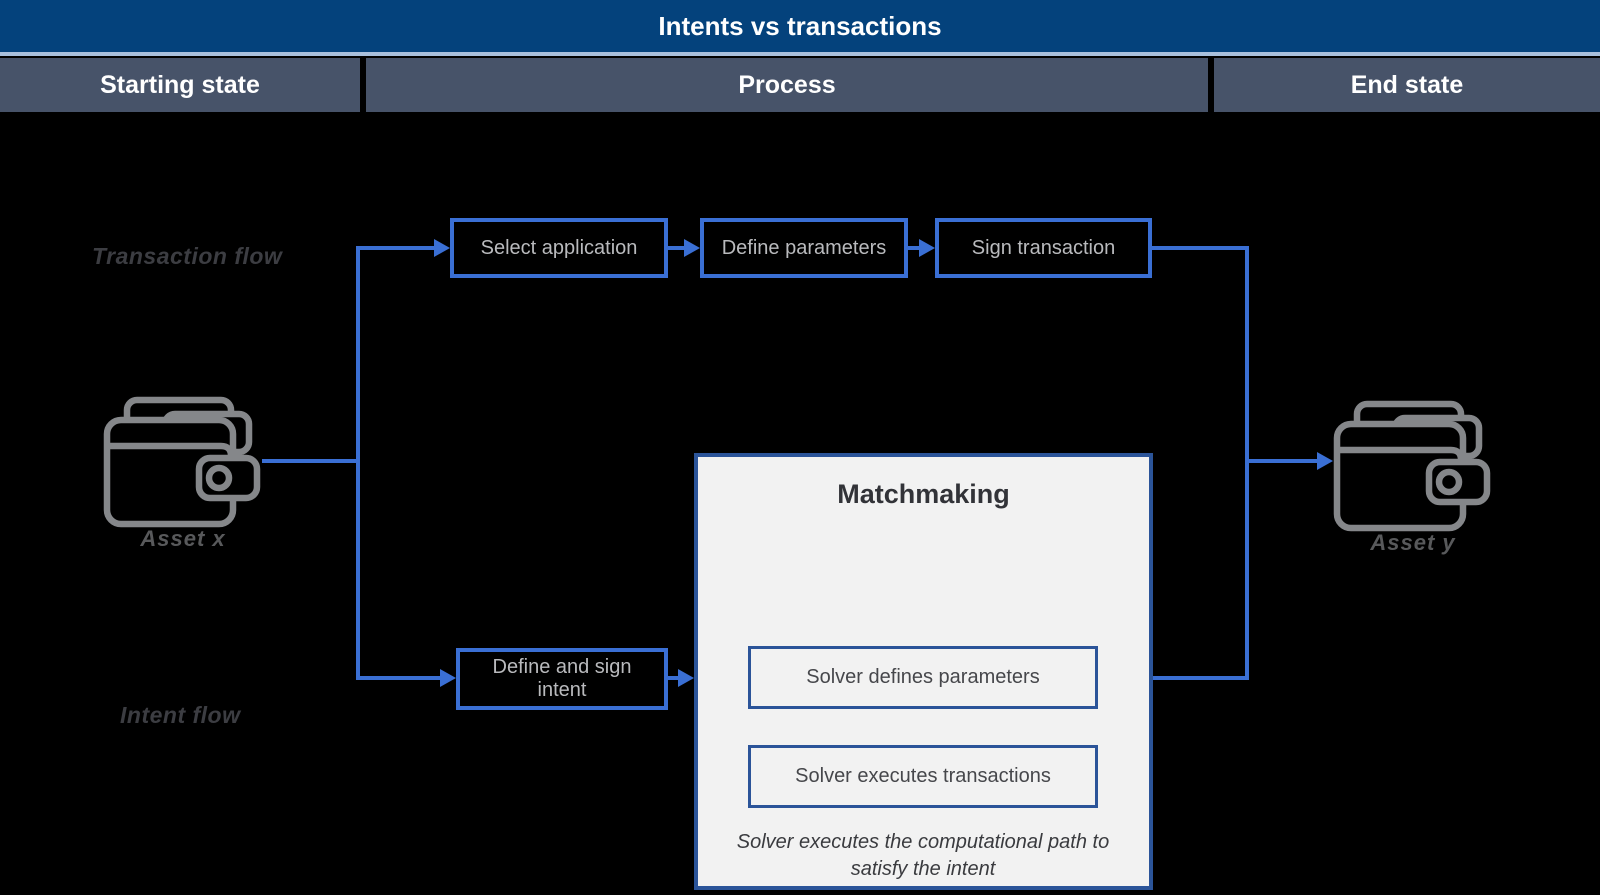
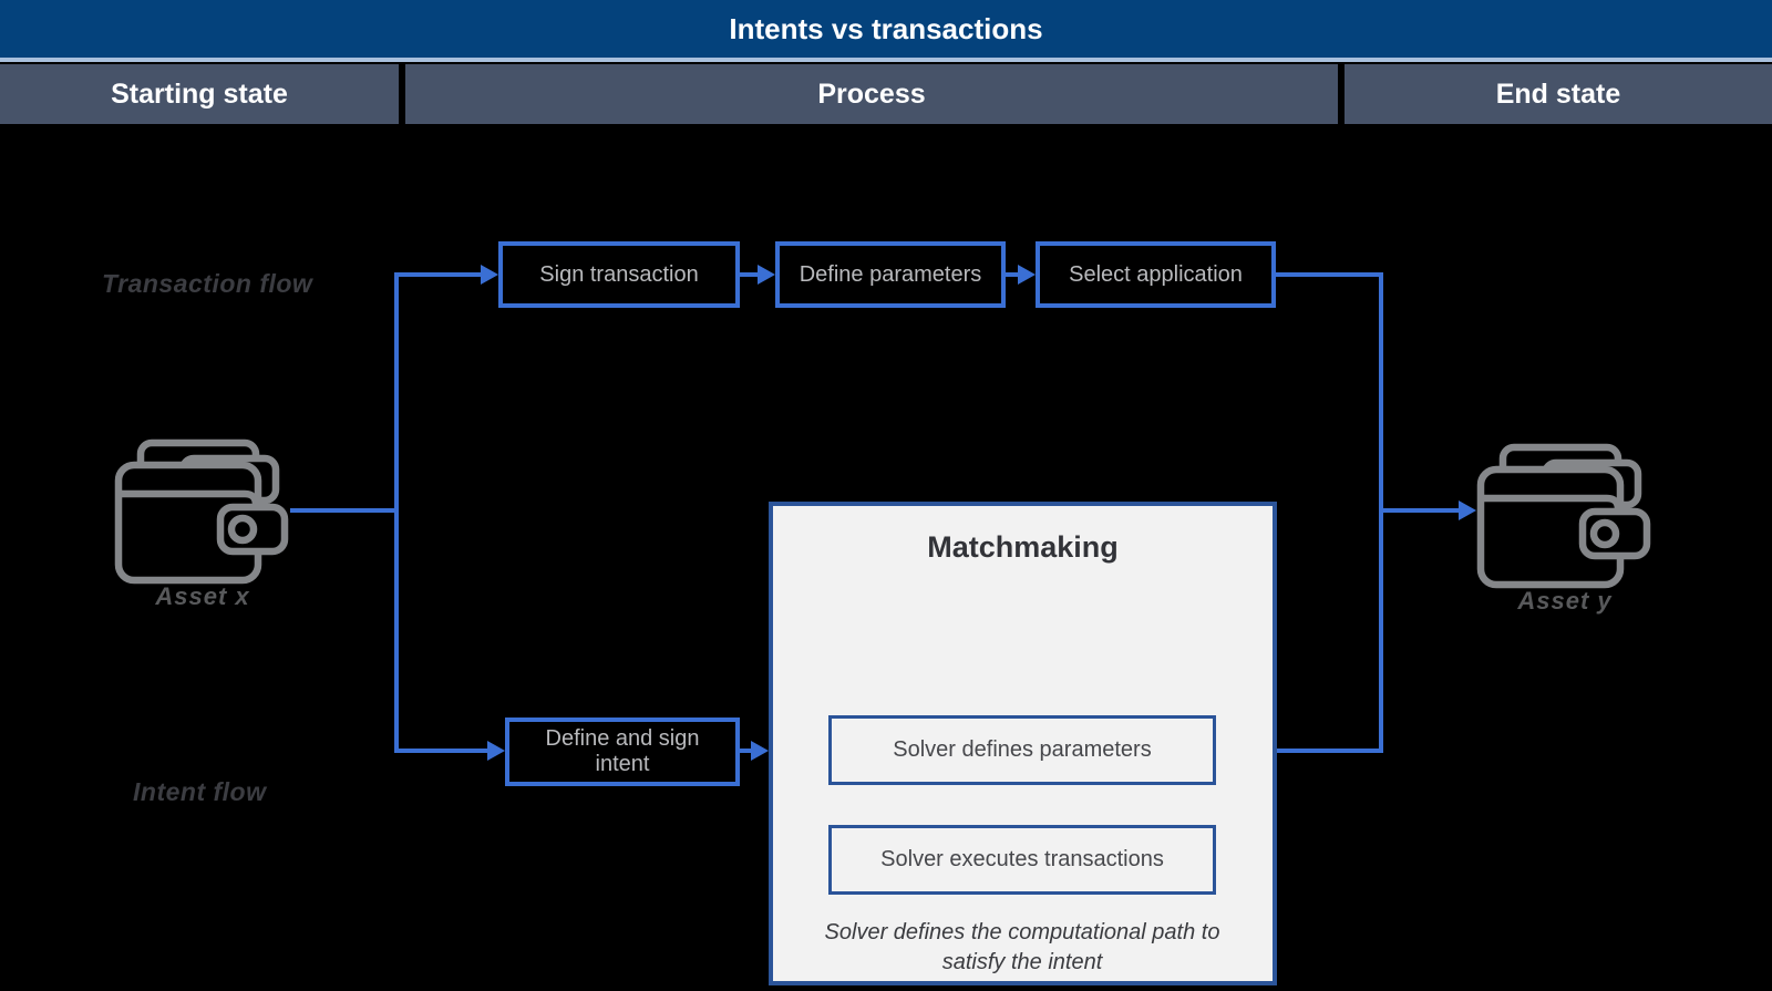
  Intents vs transactions
  Starting state
  Process
  End state
  Transaction flow
  Intent flow
  Asset x
  Asset y
- Select application
+ Sign transaction
  Define parameters
- Sign transaction
+ Select application
  Define and sign intent
  Matchmaking
  Solver defines parameters
  Solver executes transactions
- Solver executes the computational path to satisfy the intent
+ Solver defines the computational path to satisfy the intent
